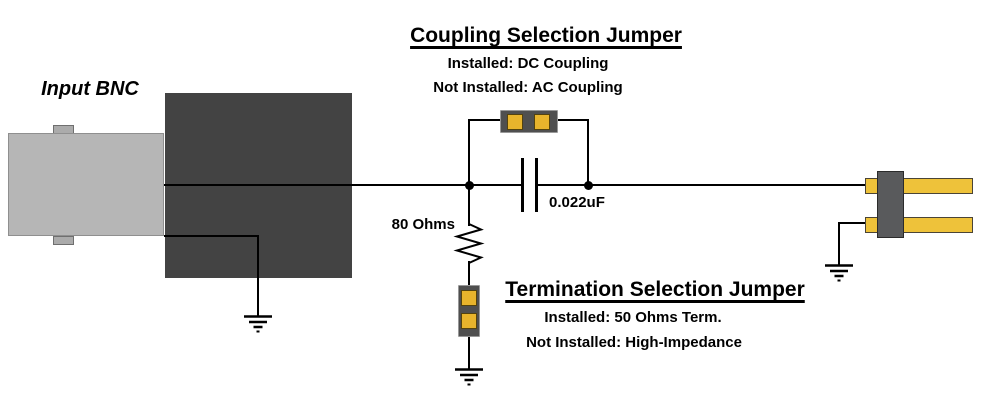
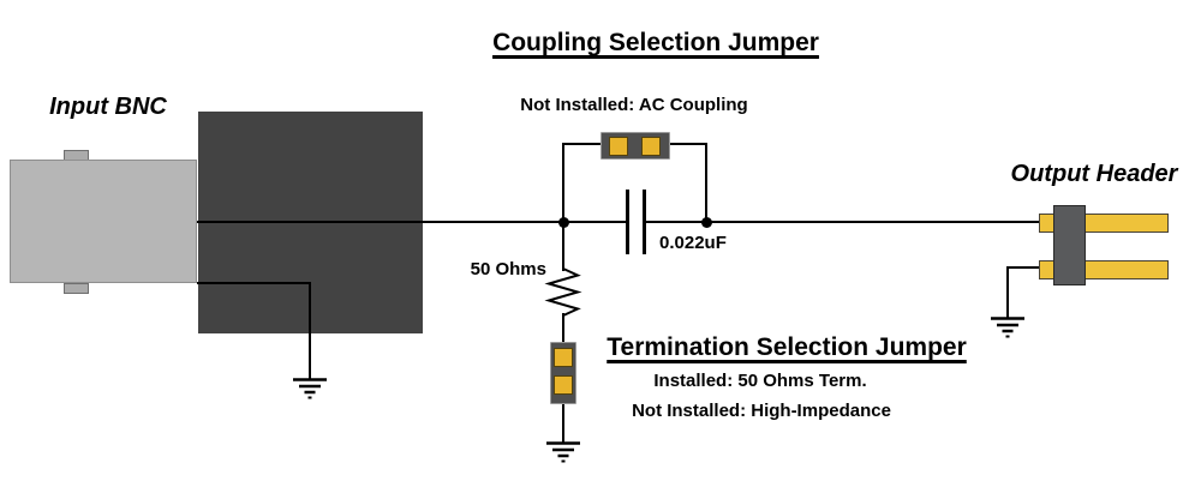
  Input BNC
+ Output Header
  Coupling Selection Jumper
- Installed: DC Coupling
  Not Installed: AC Coupling
  Termination Selection Jumper
  Installed: 50 Ohms Term.
  Not Installed: High-Impedance
- 80 Ohms
+ 50 Ohms
  0.022uF
